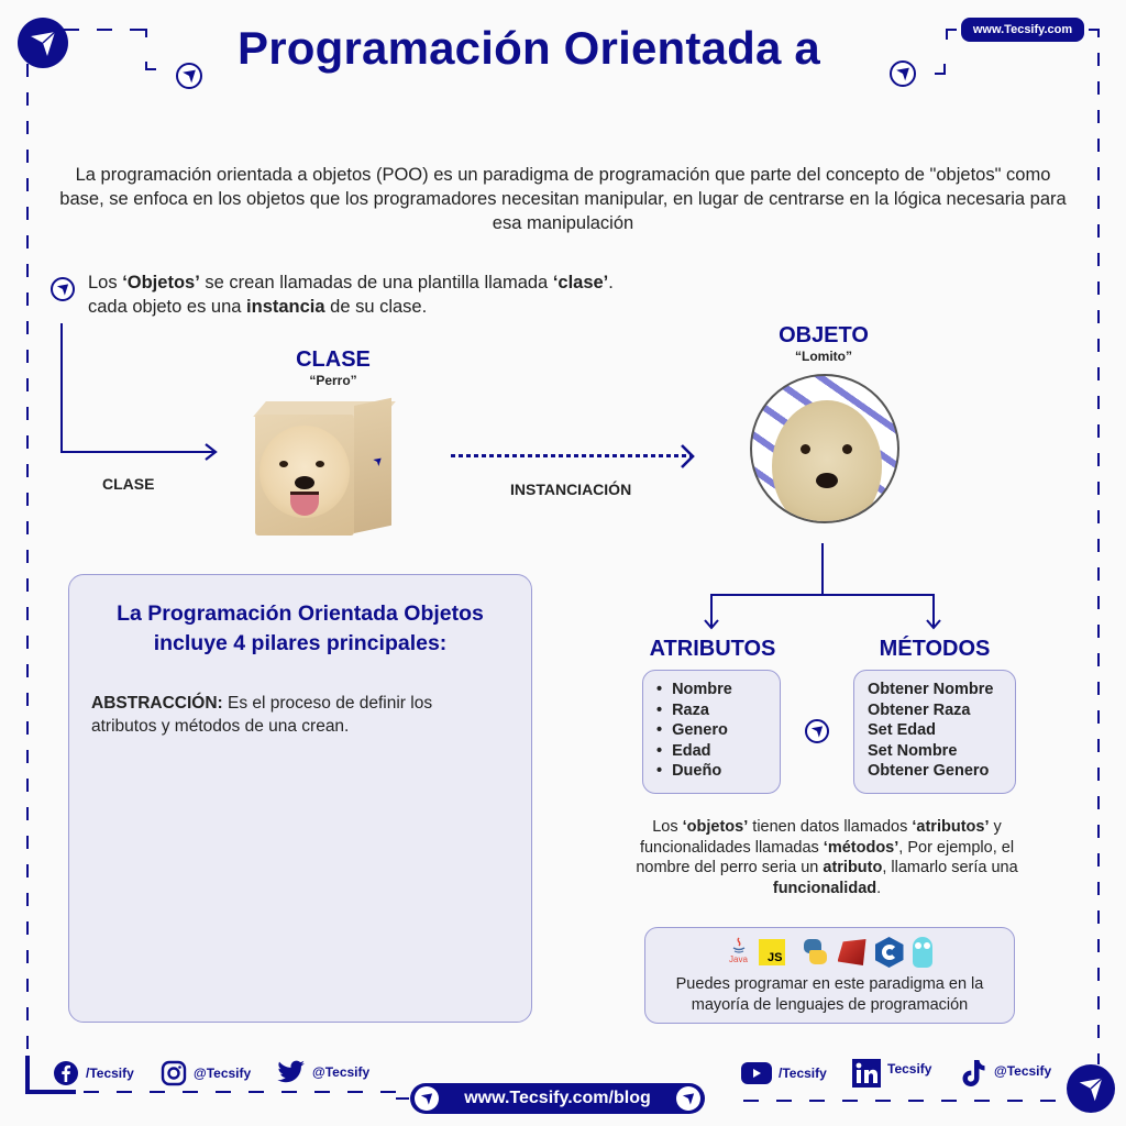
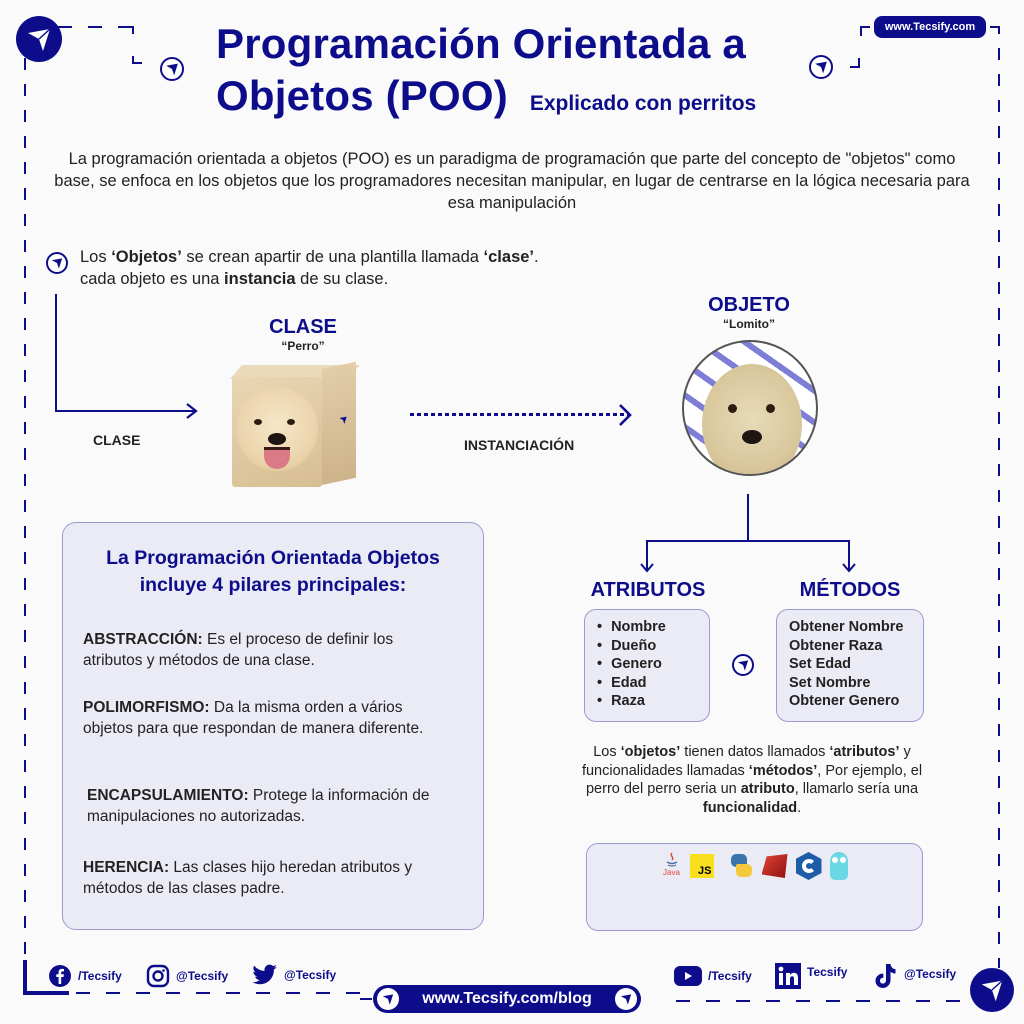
  Programación Orientada a
+ Objetos (POO) Explicado con perritos
  www.Tecsify.com
  La programación orientada a objetos (POO) es un paradigma de programación que parte del concepto de "objetos" como base, se enfoca en los objetos que los programadores necesitan manipular, en lugar de centrarse en la lógica necesaria para esa manipulación
- Los ‘Objetos’ se crean llamadas de una plantilla llamada ‘clase’. cada objeto es una instancia de su clase.
+ Los ‘Objetos’ se crean apartir de una plantilla llamada ‘clase’. cada objeto es una instancia de su clase.
  CLASE
  CLASE
  “Perro”
  INSTANCIACIÓN
  OBJETO
  “Lomito”
  ATRIBUTOS
  MÉTODOS
  Nombre
- Raza
+ Dueño
  Genero
  Edad
- Dueño
+ Raza
  Obtener Nombre
  Obtener Raza
  Set Edad
  Set Nombre
  Obtener Genero
  La Programación Orientada Objetos
  incluye 4 pilares principales:
- ABSTRACCIÓN: Es el proceso de definir los atributos y métodos de una crean.
+ ABSTRACCIÓN: Es el proceso de definir los atributos y métodos de una clase.
+ POLIMORFISMO: Da la misma orden a vários objetos para que respondan de manera diferente.
+ ENCAPSULAMIENTO: Protege la información de manipulaciones no autorizadas.
+ HERENCIA: Las clases hijo heredan atributos y métodos de las clases padre.
- Los ‘objetos’ tienen datos llamados ‘atributos’ y funcionalidades llamadas ‘métodos’, Por ejemplo, el nombre del perro seria un atributo, llamarlo sería una funcionalidad.
+ Los ‘objetos’ tienen datos llamados ‘atributos’ y funcionalidades llamadas ‘métodos’, Por ejemplo, el perro del perro seria un atributo, llamarlo sería una funcionalidad.
  Java
  JS
- Puedes programar en este paradigma en la mayoría de lenguajes de programación
  /Tecsify
  @Tecsify
  @Tecsify
  www.Tecsify.com/blog
  /Tecsify
  Tecsify
  @Tecsify
